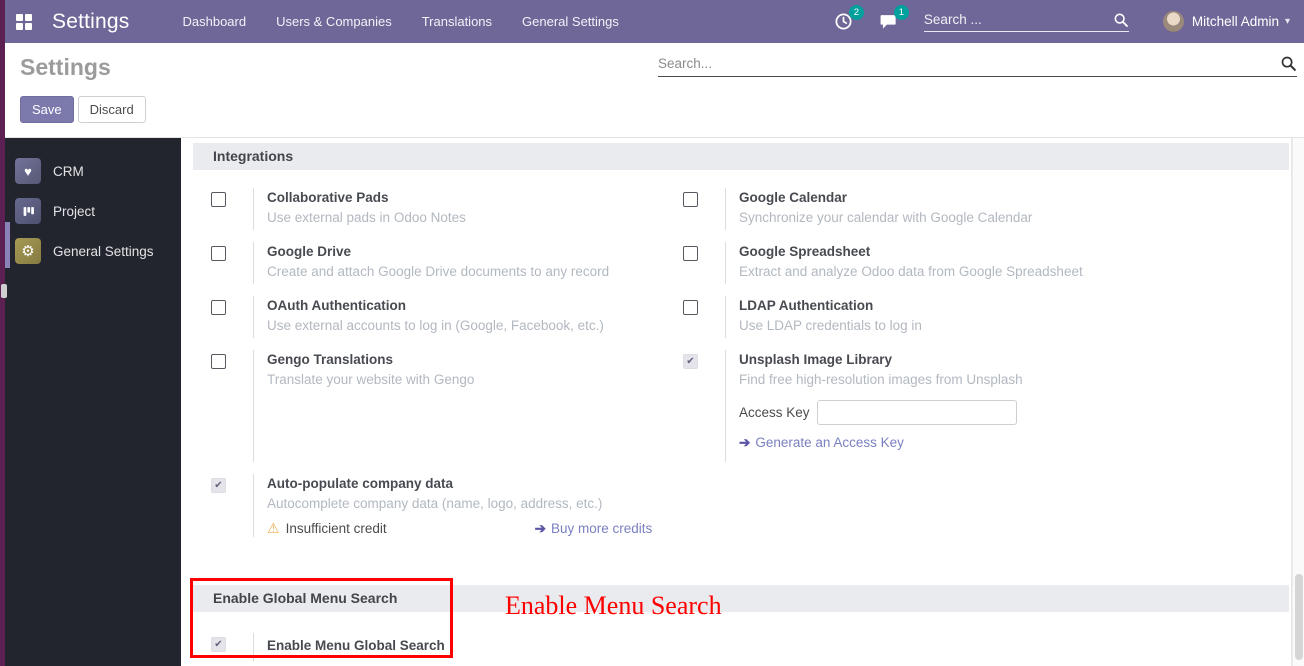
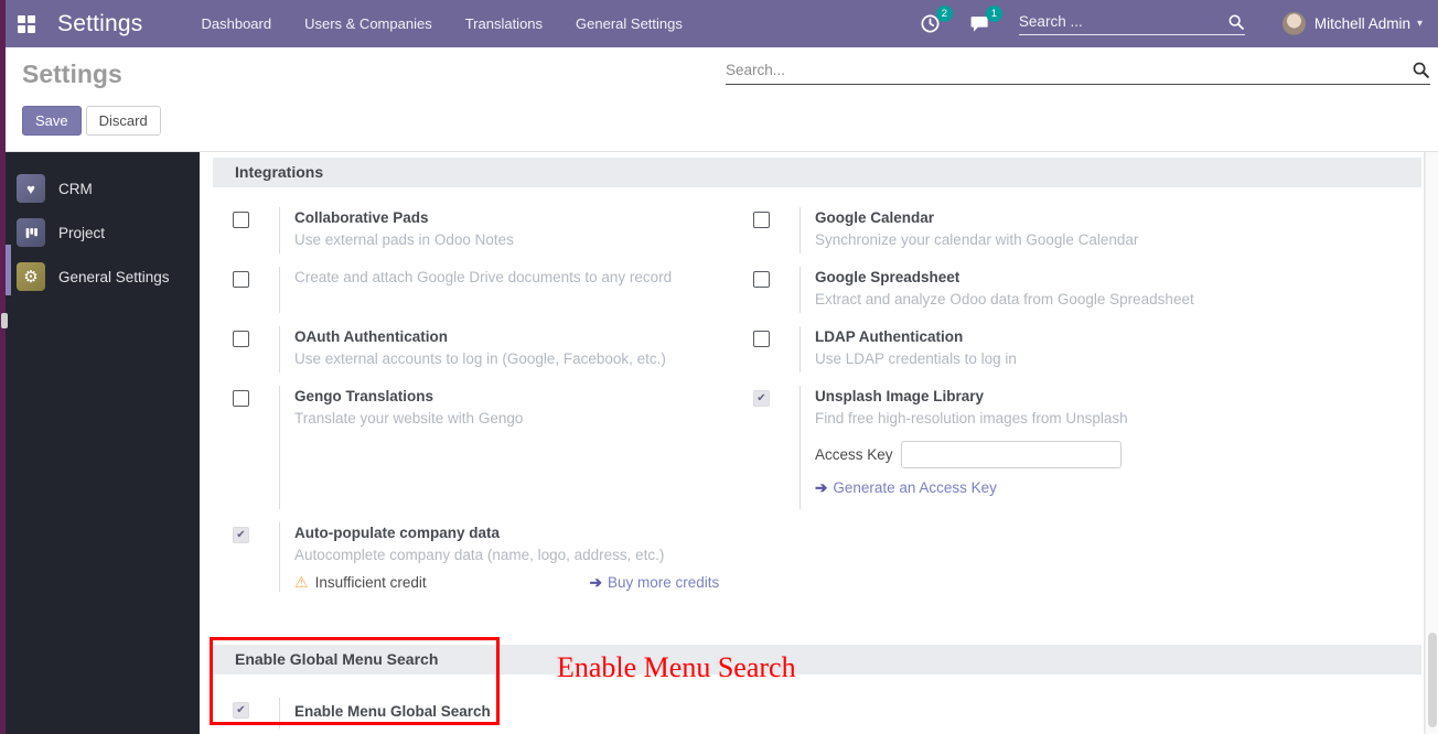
  Settings
  Dashboard
  Users & Companies
  Translations
  General Settings
  2
  1
  Search ...
  Mitchell Admin
  ▾
  Settings
  Search...
  Save
  Discard
  ♥
  CRM
  Project
  ⚙
  General Settings
  Integrations
  Collaborative Pads
  Use external pads in Odoo Notes
- Google Drive
  Create and attach Google Drive documents to any record
  OAuth Authentication
  Use external accounts to log in (Google, Facebook, etc.)
  Gengo Translations
  Translate your website with Gengo
  ✔
  Auto-populate company data
  Autocomplete company data (name, logo, address, etc.)
  ⚠
  Insufficient credit
  ➔ Buy more credits
  Google Calendar
  Synchronize your calendar with Google Calendar
  Google Spreadsheet
  Extract and analyze Odoo data from Google Spreadsheet
  LDAP Authentication
  Use LDAP credentials to log in
  ✔
  Unsplash Image Library
  Find free high-resolution images from Unsplash
  Access Key
  ➔ Generate an Access Key
  Enable Global Menu Search
  ✔
  Enable Menu Global Search
  Enable Menu Search
